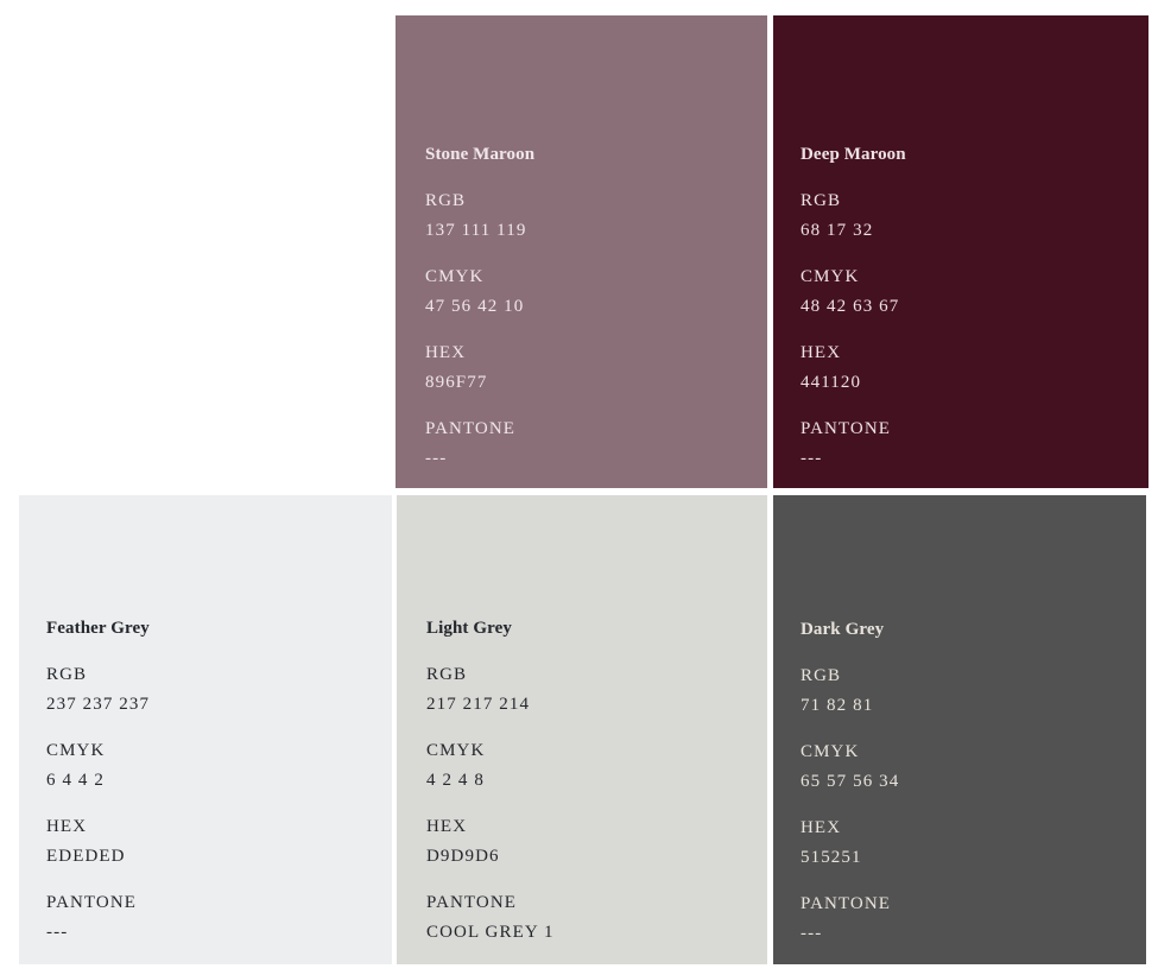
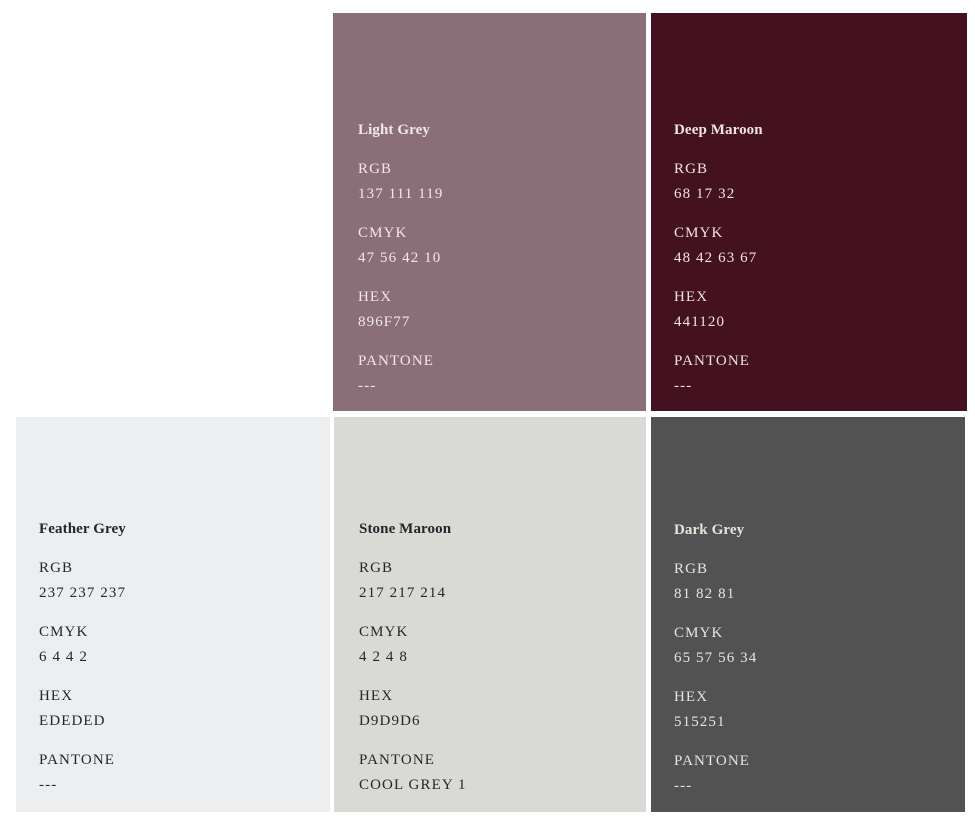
- Stone Maroon
+ Light Grey
  RGB
  137 111 119
  CMYK
  47 56 42 10
  HEX
  896F77
  PANTONE
  ---
  Deep Maroon
  RGB
  68 17 32
  CMYK
  48 42 63 67
  HEX
  441120
  PANTONE
  ---
  Feather Grey
  RGB
  237 237 237
  CMYK
  6 4 4 2
  HEX
  EDEDED
  PANTONE
  ---
- Light Grey
+ Stone Maroon
  RGB
  217 217 214
  CMYK
  4 2 4 8
  HEX
  D9D9D6
  PANTONE
  COOL GREY 1
  Dark Grey
  RGB
- 71 82 81
+ 81 82 81
  CMYK
  65 57 56 34
  HEX
  515251
  PANTONE
  ---
